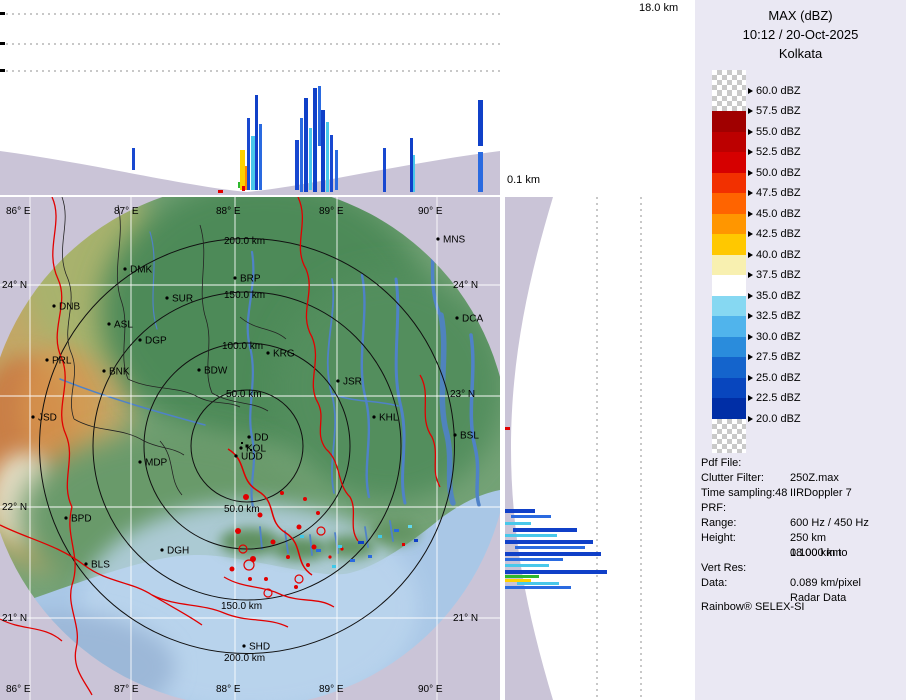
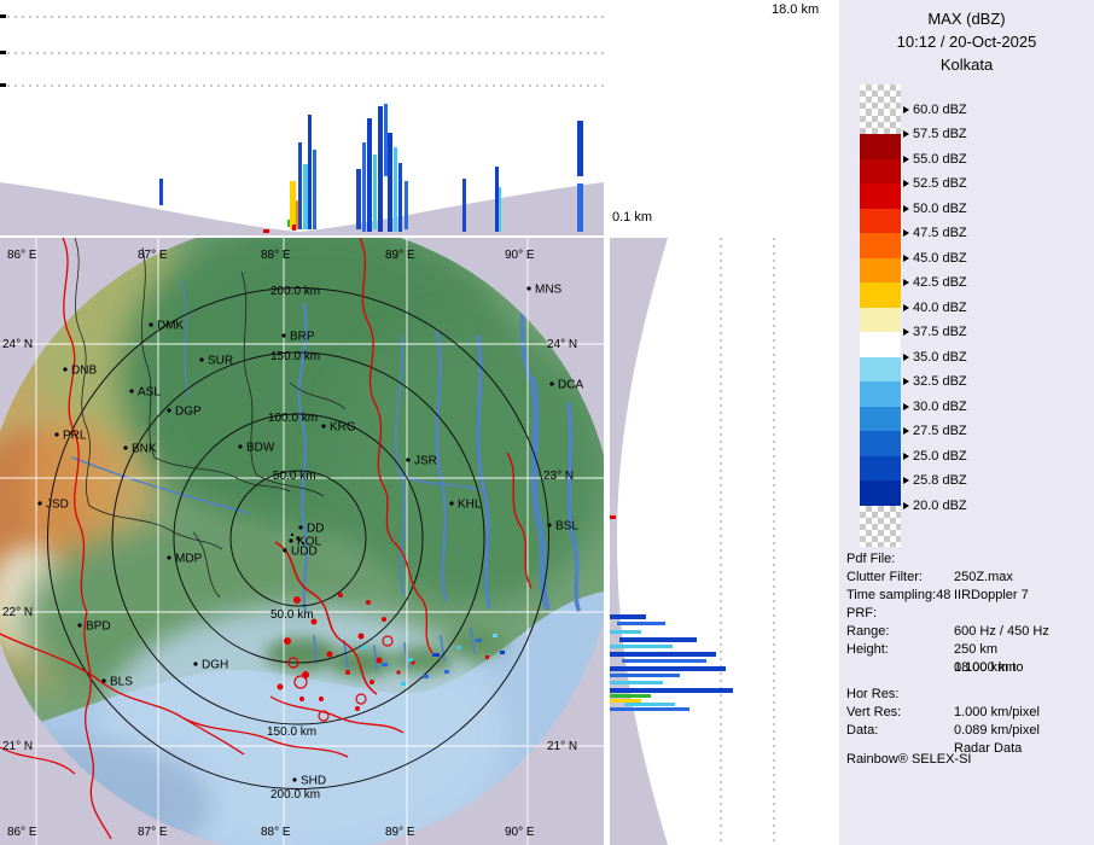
  18.0 km
  0.1 km
  DMK
  BRP
  SUR
  DNB
  ASL
  DGP
  KRG
  BDW
  PRL
  BNK
  JSR
  JSD
  KHL
  DCA
  MNS
  BSL
  MDP
  DD
  KOL
  UDD
  BPD
  DGH
  BLS
  SHD
  86° E
  86° E
  87° E
  87° E
  88° E
  88° E
  89° E
  89° E
  90° E
  90° E
  24° N
  22° N
  21° N
  24° N
  23° N
  21° N
  200.0 km
  150.0 km
  100.0 km
  50.0 km
  50.0 km
  150.0 km
  200.0 km
  MAX (dBZ)
  10:12 / 20-Oct-2025
  Kolkata
  60.0 dBZ
  57.5 dBZ
  55.0 dBZ
  52.5 dBZ
  50.0 dBZ
  47.5 dBZ
  45.0 dBZ
  42.5 dBZ
  40.0 dBZ
  37.5 dBZ
  35.0 dBZ
  32.5 dBZ
  30.0 dBZ
  27.5 dBZ
  25.0 dBZ
- 22.5 dBZ
+ 25.8 dBZ
  20.0 dBZ
  Pdf File:
  250Z.max
  Clutter Filter:
  IIRDoppler 7
  Time sampling:48
  PRF:
  600 Hz / 450 Hz
  Range:
  250 km
  Height:
  0.100 km to
  18.000 km
+ Hor Res:
+ 1.000 km/pixel
  Vert Res:
  0.089 km/pixel
  Data:
  Radar Data
  Rainbow® SELEX-SI
